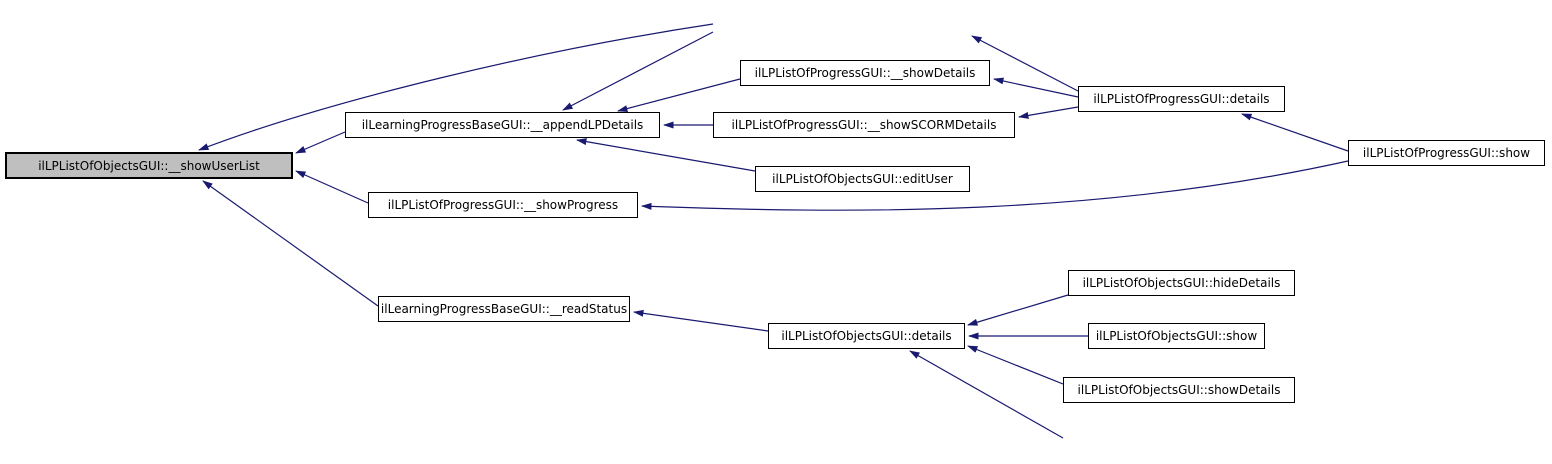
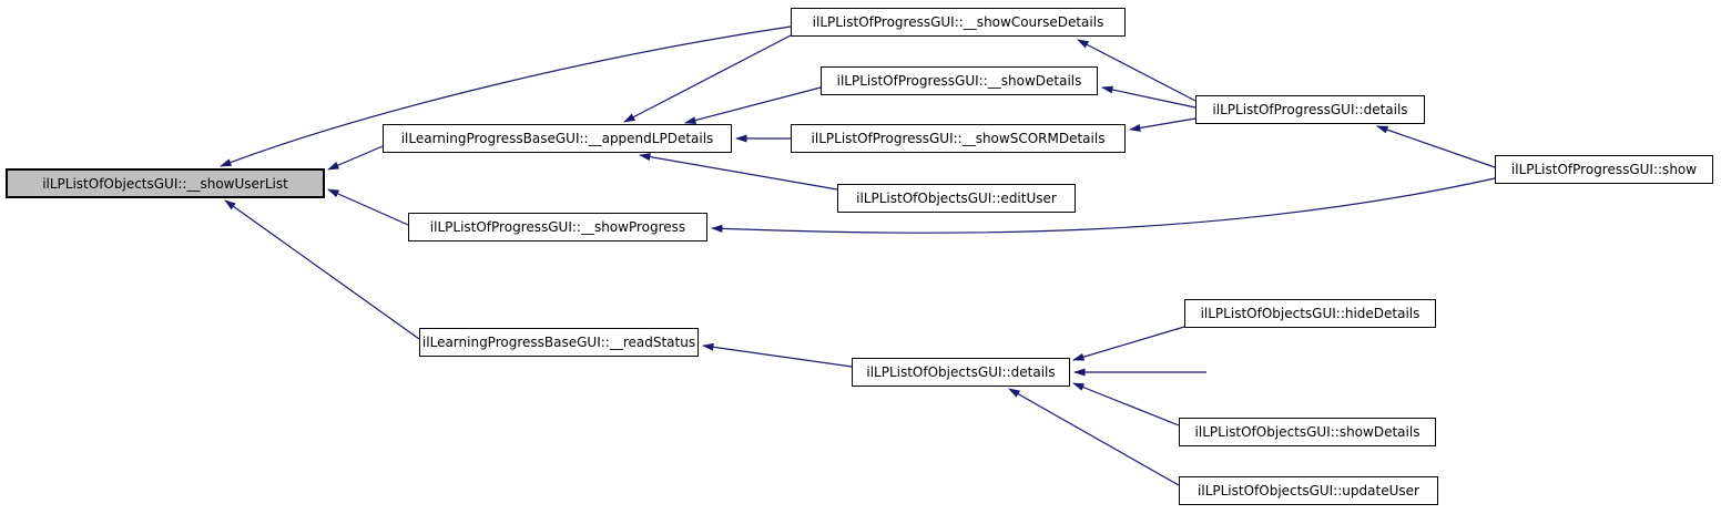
  ilLPListOfObjectsGUI::__showUserList
+ ilLPListOfProgressGUI::__showCourseDetails
  ilLPListOfProgressGUI::__showDetails
  ilLearningProgressBaseGUI::__appendLPDetails
  ilLPListOfProgressGUI::__showSCORMDetails
  ilLPListOfProgressGUI::details
  ilLPListOfObjectsGUI::editUser
  ilLPListOfProgressGUI::__showProgress
  ilLPListOfProgressGUI::show
  ilLearningProgressBaseGUI::__readStatus
  ilLPListOfObjectsGUI::details
  ilLPListOfObjectsGUI::hideDetails
- ilLPListOfObjectsGUI::show
  ilLPListOfObjectsGUI::showDetails
+ ilLPListOfObjectsGUI::updateUser
